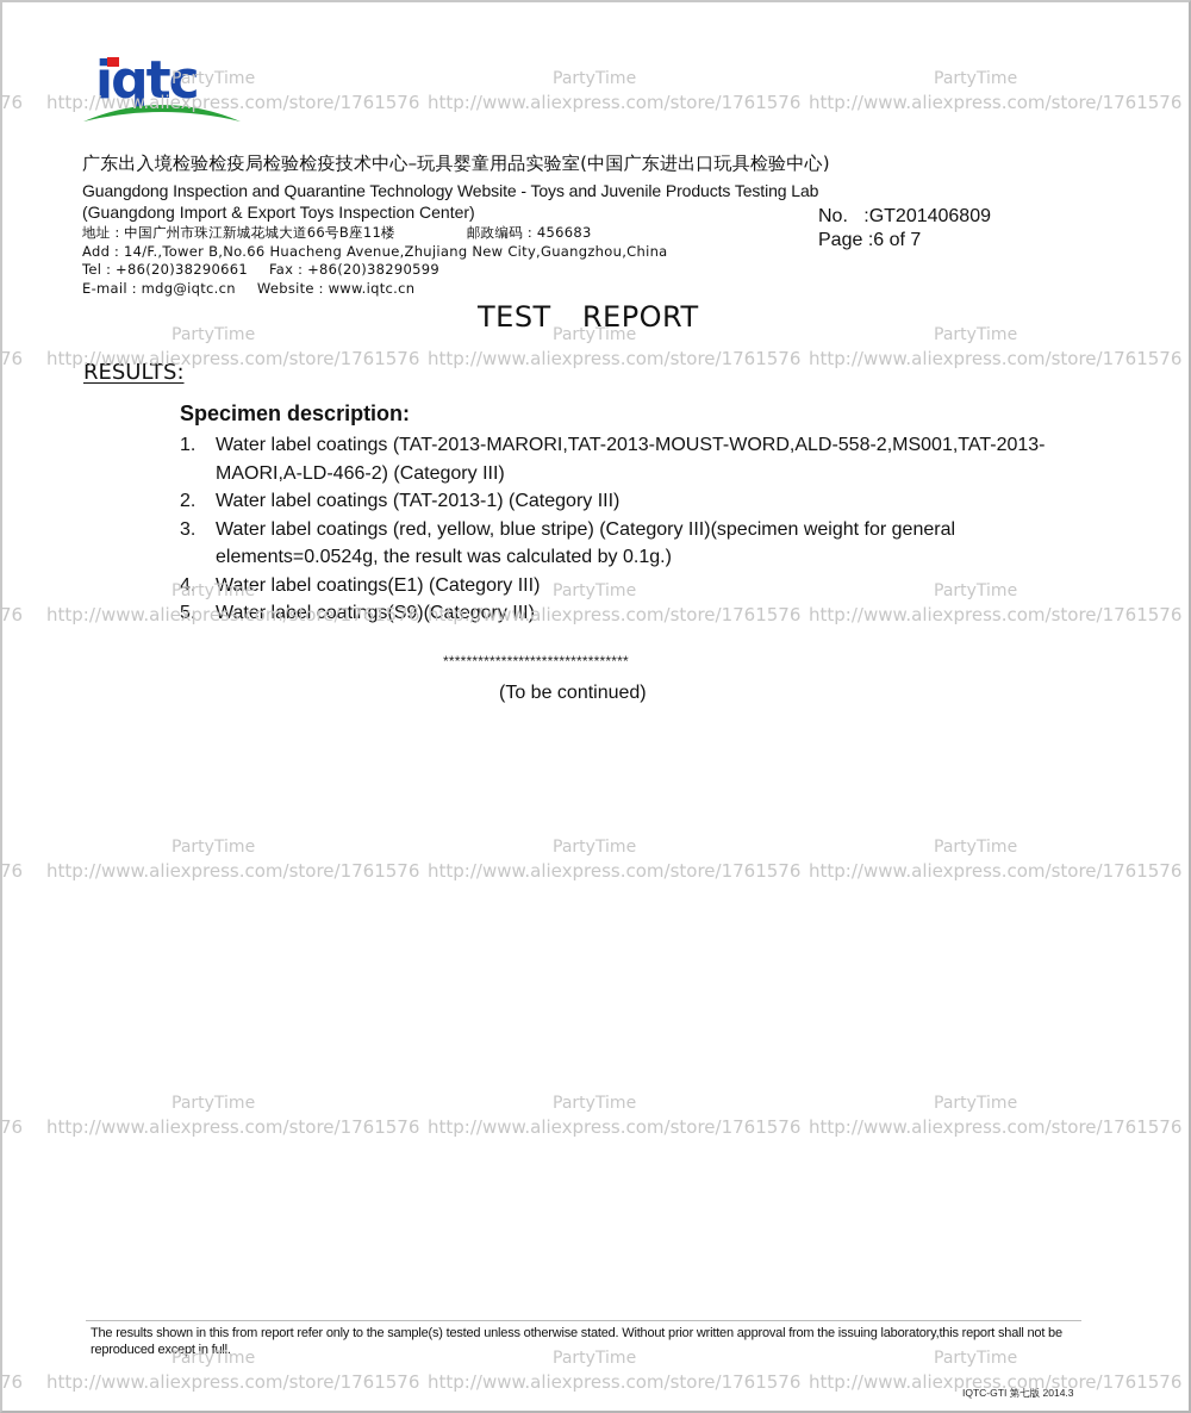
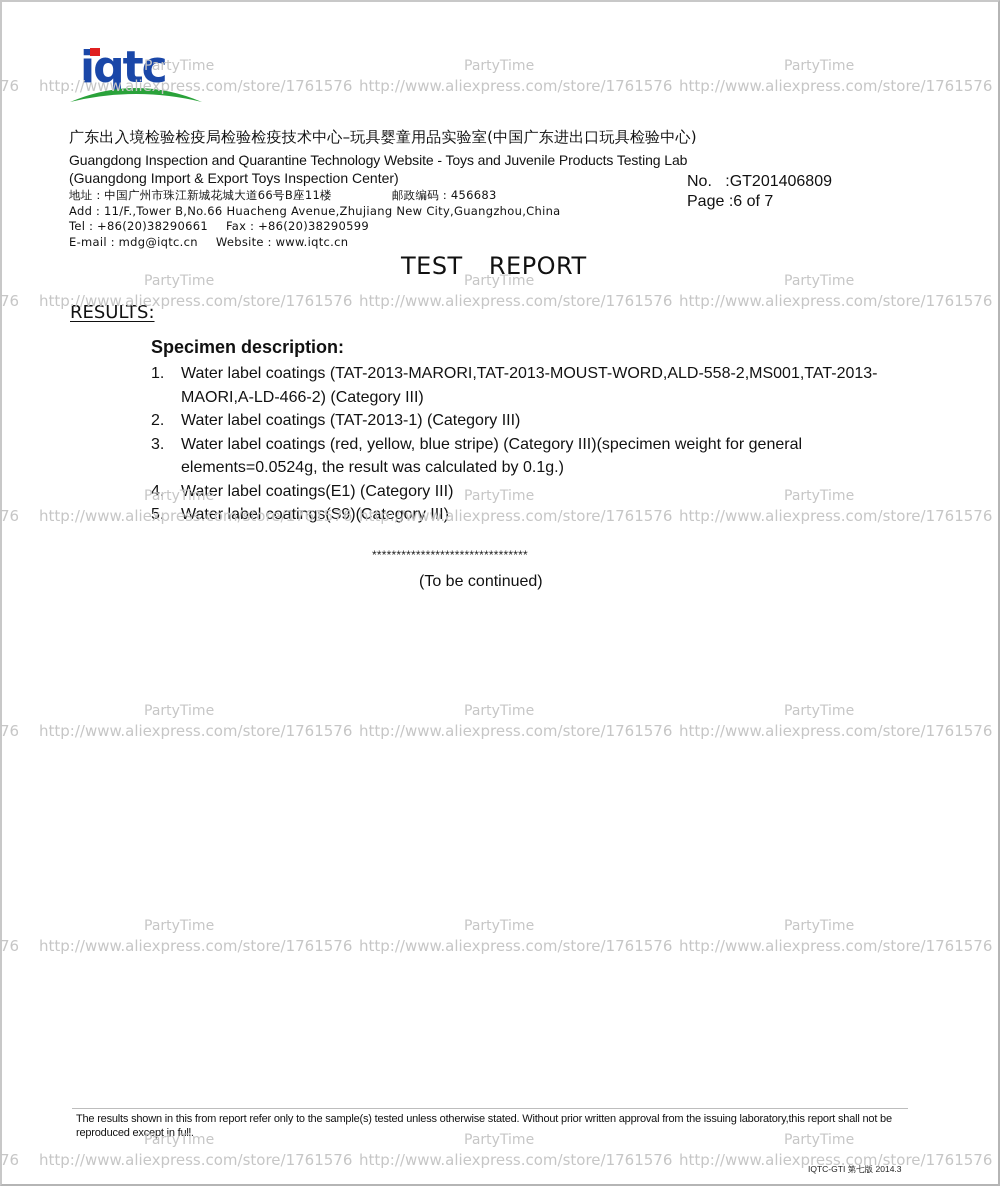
  iqtc
  广东出入境检验检疫局检验检疫技术中心–玩具婴童用品实验室(中国广东进出口玩具检验中心)
  Guangdong Inspection and Quarantine Technology Website - Toys and Juvenile Products Testing Lab
  (Guangdong Import & Export Toys Inspection Center)
  地址：中国广州市珠江新城花城大道66号B座11楼
  邮政编码：456683
- Add：14/F.,Tower B,No.66 Huacheng Avenue,Zhujiang New City,Guangzhou,China
+ Add：11/F.,Tower B,No.66 Huacheng Avenue,Zhujiang New City,Guangzhou,China
  Tel：+86(20)38290661
  Fax：+86(20)38290599
  E-mail：mdg@iqtc.cn
  Website：www.iqtc.cn
  No. :GT201406809
  Page :6 of 7
  TEST REPORT
  RESULTS:
  Specimen description:
  1.
  Water label coatings (TAT-2013-MARORI,TAT-2013-MOUST-WORD,ALD-558-2,MS001,TAT-2013-MAORI,A-LD-466-2) (Category III)
  2.
  Water label coatings (TAT-2013-1) (Category III)
  3.
  Water label coatings (red, yellow, blue stripe) (Category III)(specimen weight for general elements=0.0524g, the result was calculated by 0.1g.)
  4.
  Water label coatings(E1) (Category III)
  5.
  Water label coatings(S9)(Category III)
  ********************************
  (To be continued)
  The results shown in this from report refer only to the sample(s) tested unless otherwise stated. Without prior written approval from the issuing laboratory,this report shall not be reproduced except in full.
  IQTC-GTI 第七版 2014.3
  76
  PartyTime
  http://www.aliexpress.com/store/1761576
  PartyTime
  http://www.aliexpress.com/store/1761576
  PartyTime
  http://www.aliexpress.com/store/1761576
  76
  PartyTime
  http://www.aliexpress.com/store/1761576
  PartyTime
  http://www.aliexpress.com/store/1761576
  PartyTime
  http://www.aliexpress.com/store/1761576
  76
  PartyTime
  http://www.aliexpress.com/store/1761576
  PartyTime
  http://www.aliexpress.com/store/1761576
  PartyTime
  http://www.aliexpress.com/store/1761576
  76
  PartyTime
  http://www.aliexpress.com/store/1761576
  PartyTime
  http://www.aliexpress.com/store/1761576
  PartyTime
  http://www.aliexpress.com/store/1761576
  76
  PartyTime
  http://www.aliexpress.com/store/1761576
  PartyTime
  http://www.aliexpress.com/store/1761576
  PartyTime
  http://www.aliexpress.com/store/1761576
  76
  PartyTime
  http://www.aliexpress.com/store/1761576
  PartyTime
  http://www.aliexpress.com/store/1761576
  PartyTime
  http://www.aliexpress.com/store/1761576
